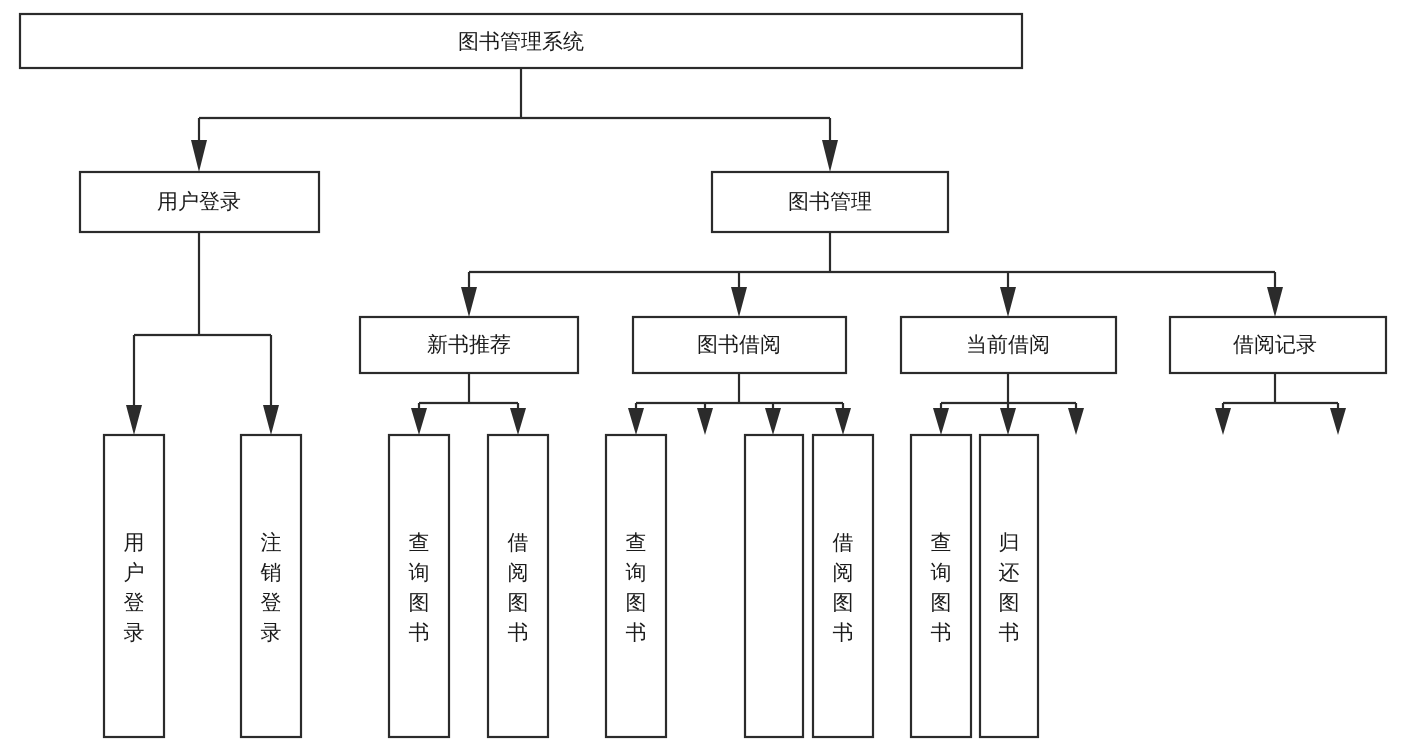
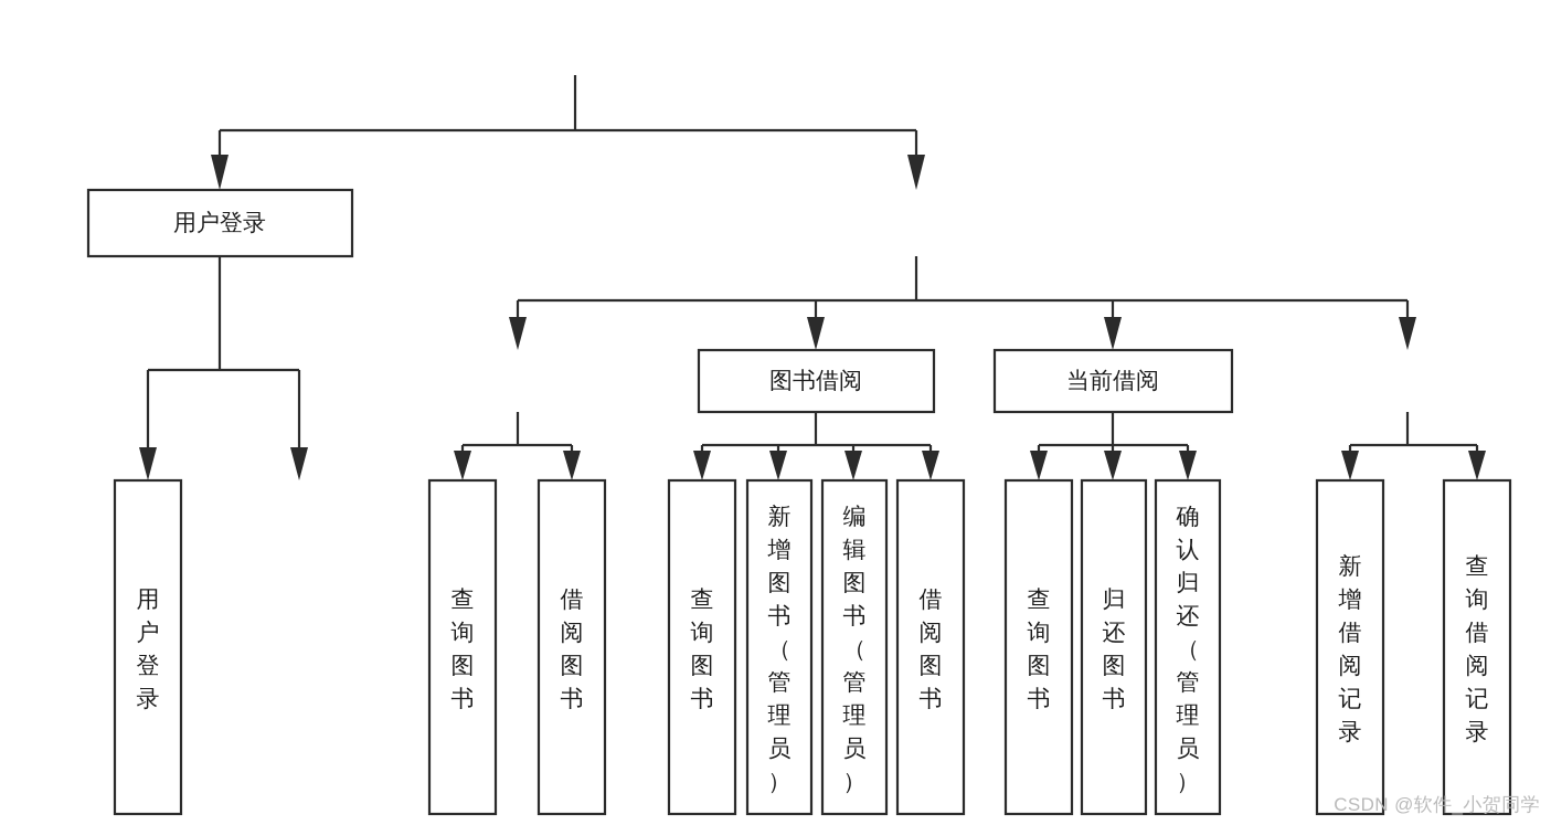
- 图书管理系统
  用户登录
- 图书管理
- 新书推荐
  图书借阅
  当前借阅
- 借阅记录
  用户登录
- 注销登录
  查询图书
  借阅图书
  查询图书
+ 新增图书（管理员）
+ 编辑图书（管理员）
  借阅图书
  查询图书
  归还图书
+ 确认归还（管理员）
+ 新增借阅记录
+ 查询借阅记录
+ CSDN @软件_小贺同学
